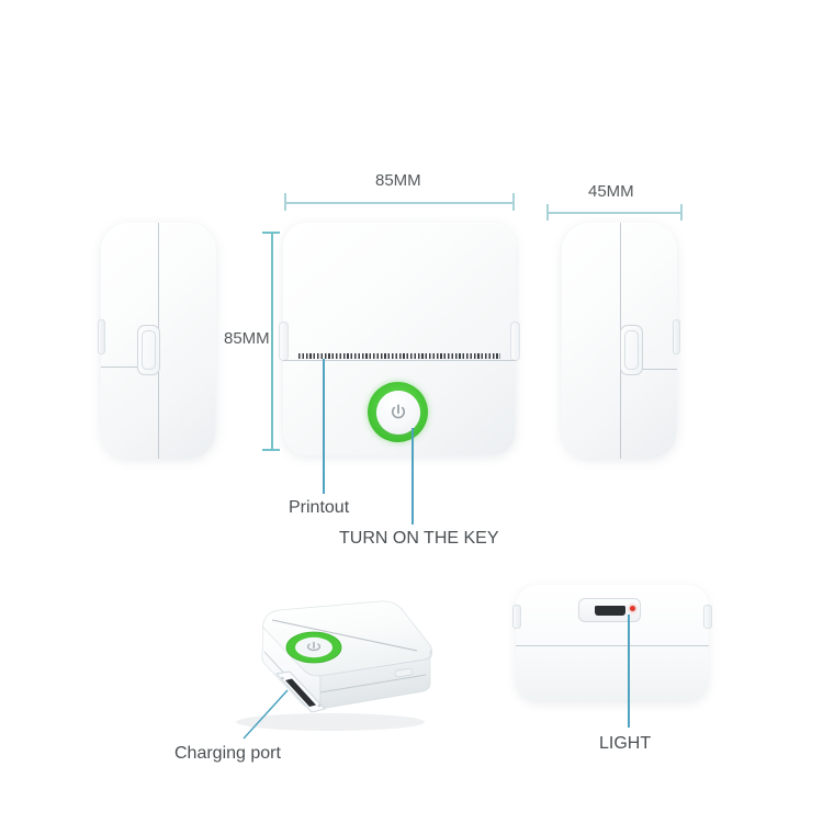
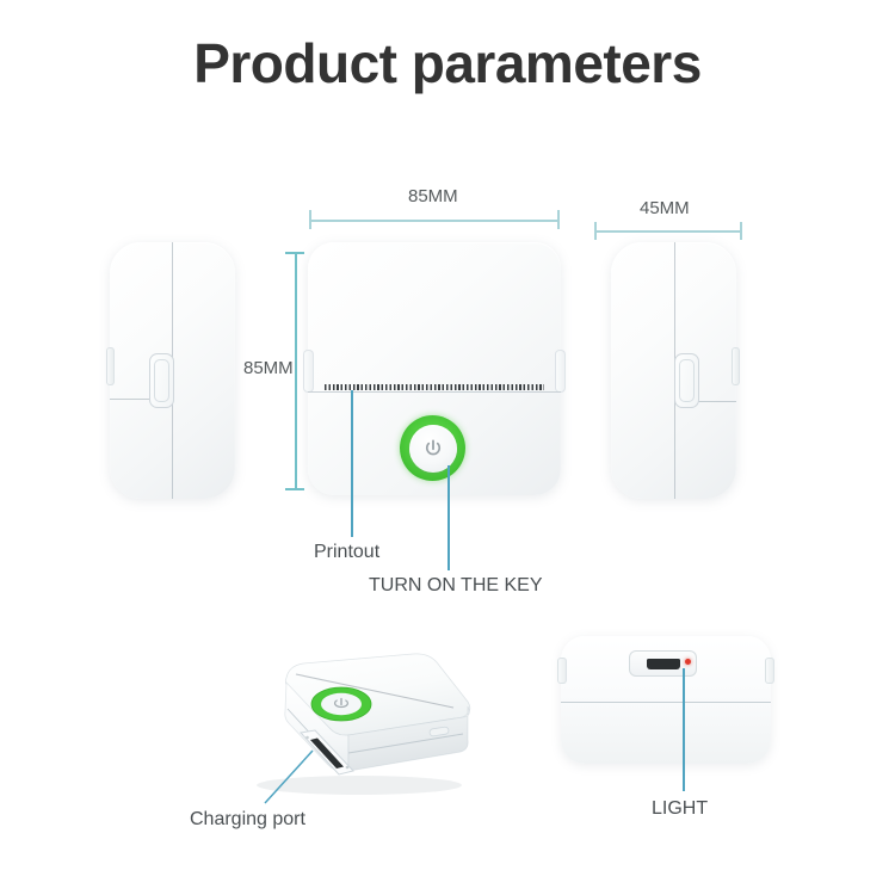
+ Product parameters
  85MM
  85MM
  45MM
  Printout
  TURN ON THE KEY
  Charging port
  LIGHT
